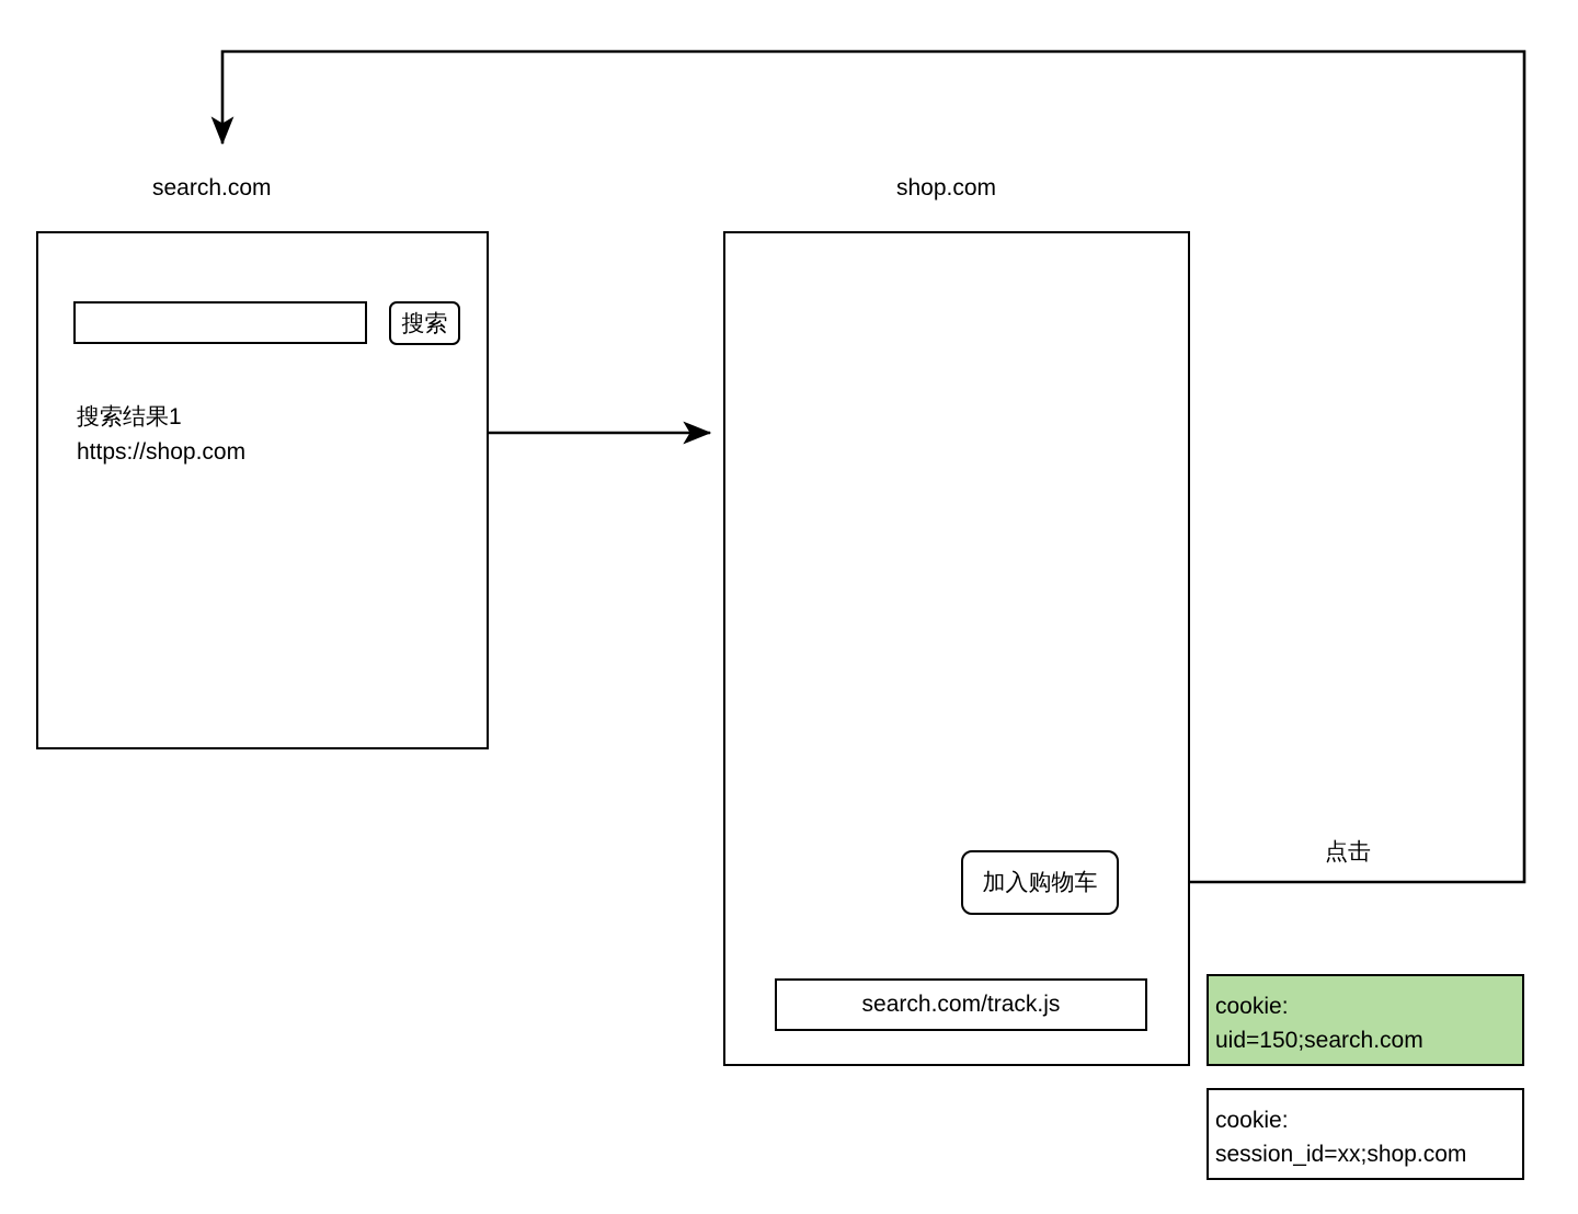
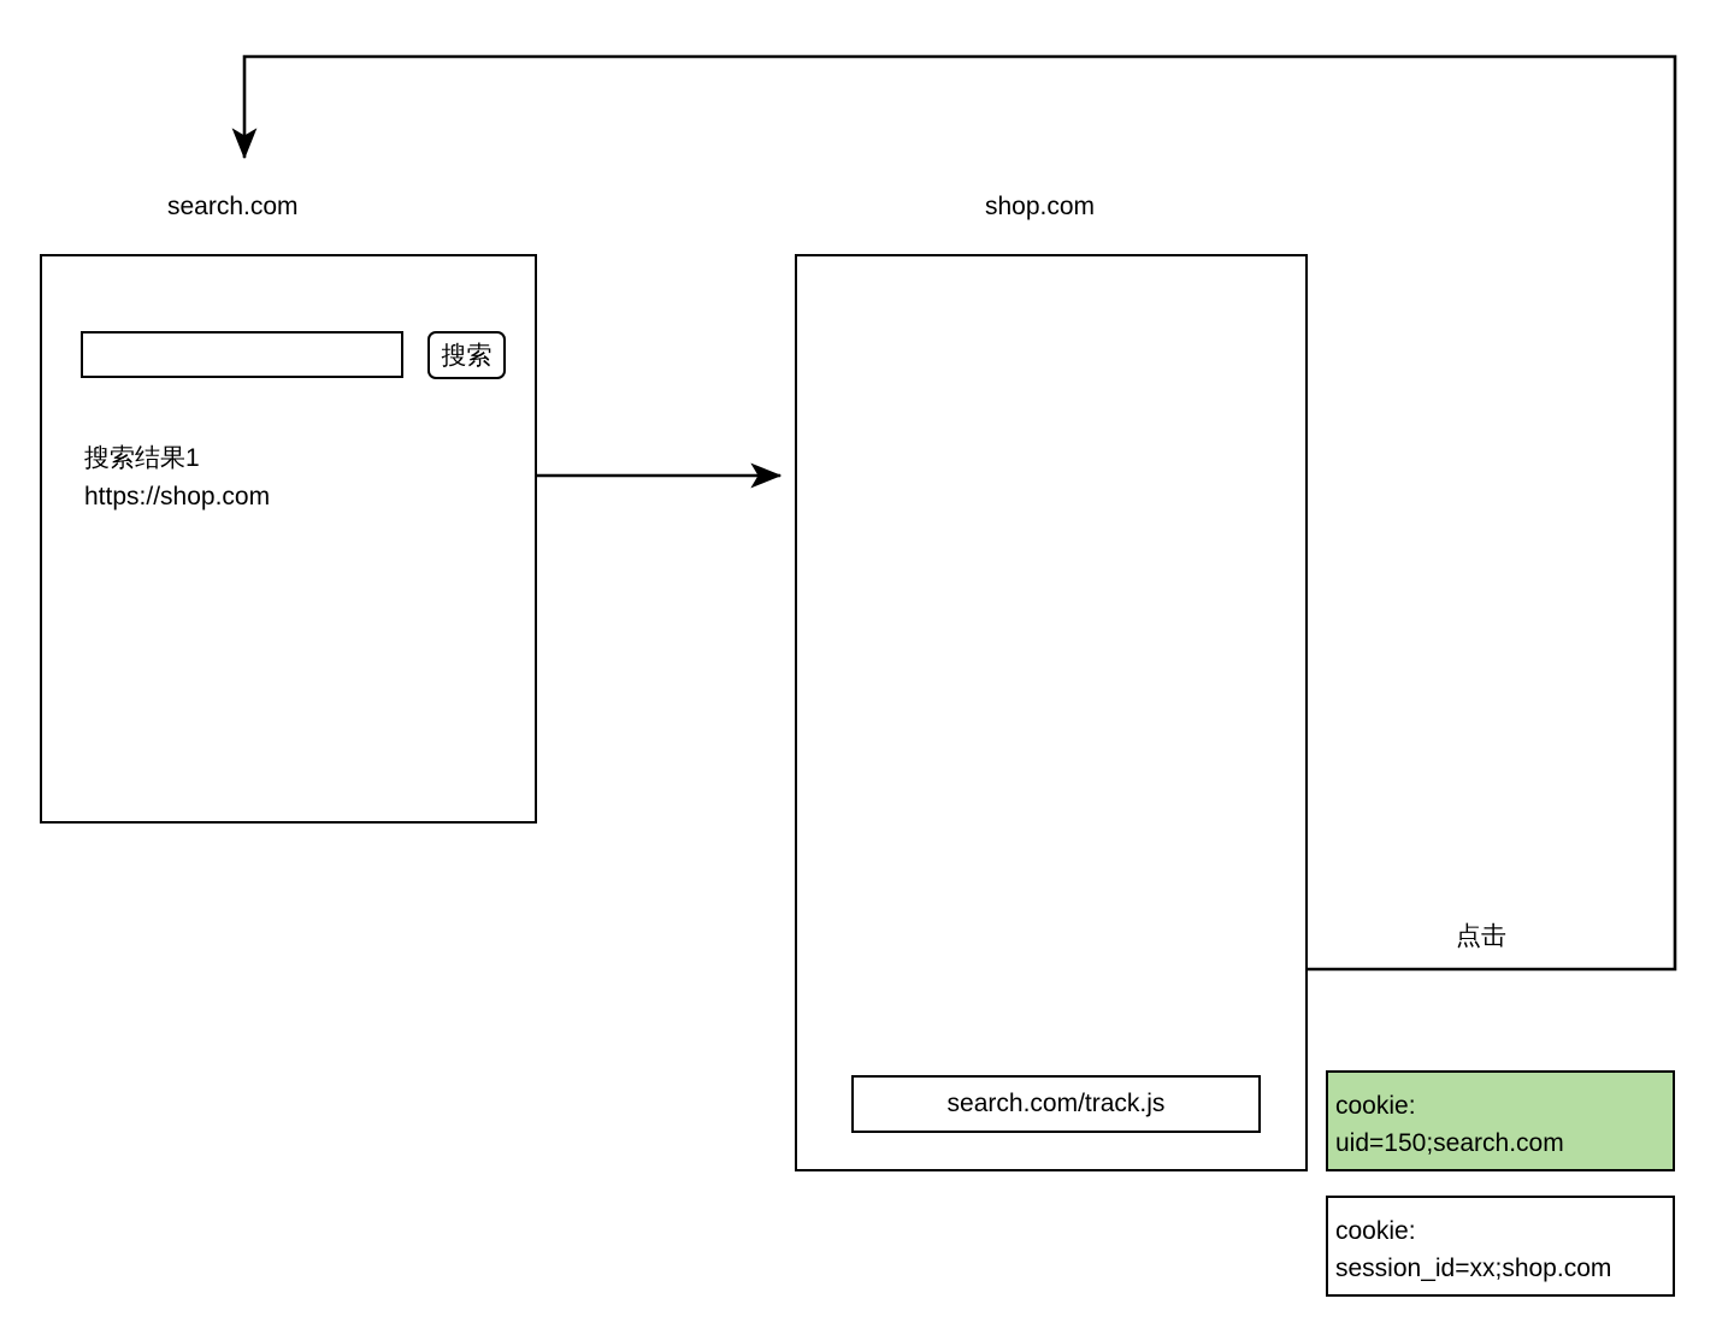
  search.com
  shop.com
  搜索
  搜索结果1
  https://shop.com
  点击
- 加入购物车
  search.com/track.js
  cookie:
  uid=150;search.com
  cookie:
  session_id=xx;shop.com
